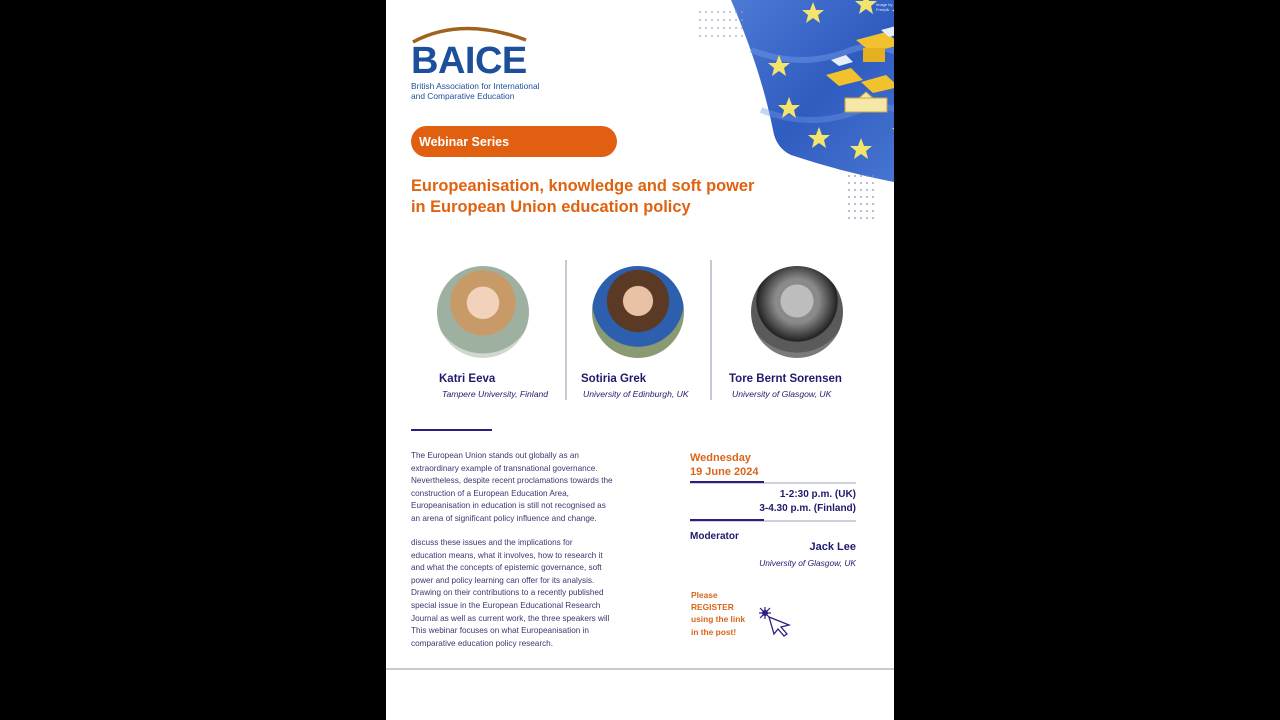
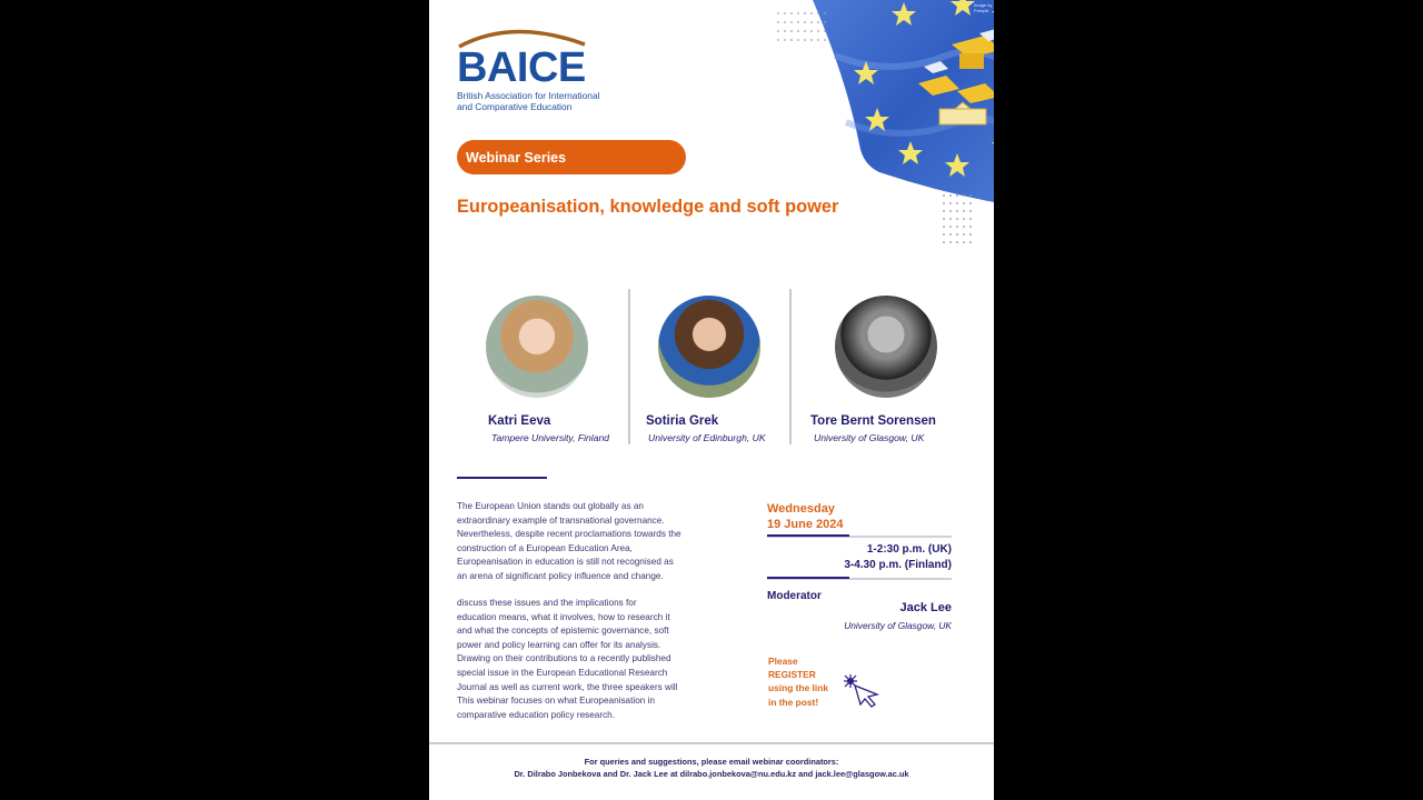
  BAICE
  British Association for International
  and Comparative Education
  Webinar Series
  Europeanisation, knowledge and soft power
- in European Union education policy
  Katri Eeva
  Tampere University, Finland
  Sotiria Grek
  University of Edinburgh, UK
  Tore Bernt Sorensen
  University of Glasgow, UK
  The European Union stands out globally as an
  extraordinary example of transnational governance.
  Nevertheless, despite recent proclamations towards the
  construction of a European Education Area,
  Europeanisation in education is still not recognised as
  an arena of significant policy influence and change.
  discuss these issues and the implications for
  education means, what it involves, how to research it
  and what the concepts of epistemic governance, soft
  power and policy learning can offer for its analysis.
  Drawing on their contributions to a recently published
  special issue in the European Educational Research
  Journal as well as current work, the three speakers will
  This webinar focuses on what Europeanisation in
  comparative education policy research.
  Wednesday
  19 June 2024
  1-2:30 p.m. (UK)
  3-4.30 p.m. (Finland)
  Moderator
  Jack Lee
  University of Glasgow, UK
  Please
  REGISTER
  using the link
  in the post!
+ For queries and suggestions, please email webinar coordinators:
+ Dr. Dilrabo Jonbekova and Dr. Jack Lee at dilrabo.jonbekova@nu.edu.kz and jack.lee@glasgow.ac.uk
